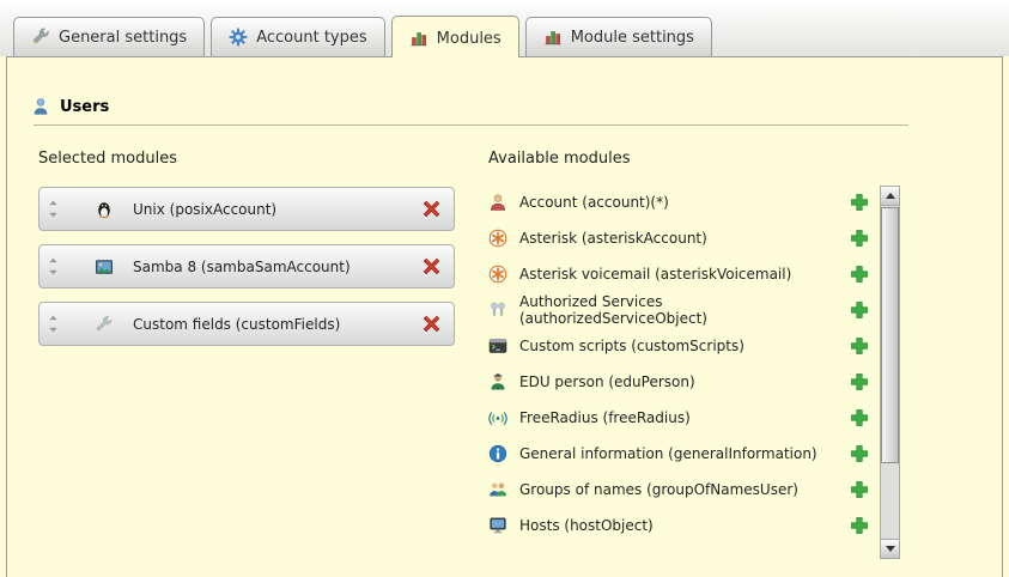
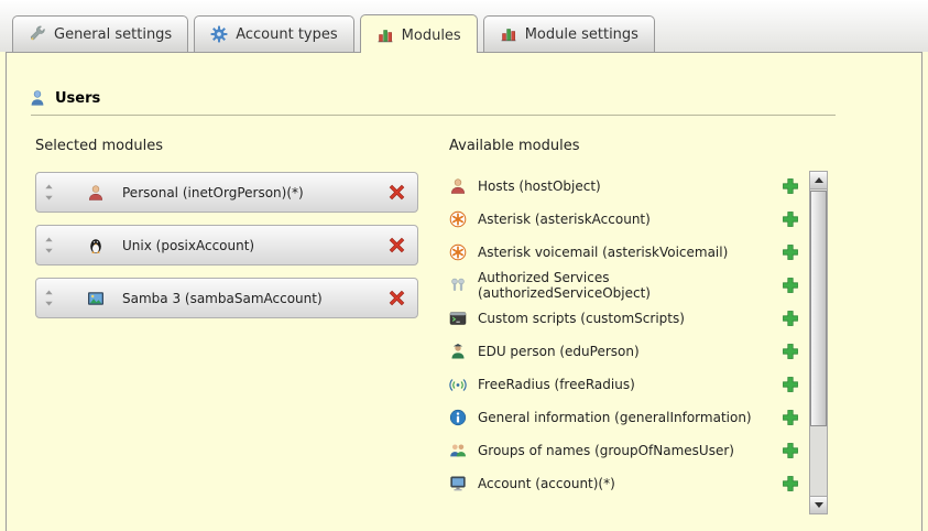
  General settings
  Account types
  Modules
  Module settings
  Users
  Selected modules
+ Personal (inetOrgPerson)(*)
  Unix (posixAccount)
- Samba 8 (sambaSamAccount)
+ Samba 3 (sambaSamAccount)
- Custom fields (customFields)
  Available modules
- Account (account)(*)
+ Hosts (hostObject)
  Asterisk (asteriskAccount)
  Asterisk voicemail (asteriskVoicemail)
  Authorized Services (authorizedServiceObject)
  Custom scripts (customScripts)
  EDU person (eduPerson)
  FreeRadius (freeRadius)
  General information (generalInformation)
  Groups of names (groupOfNamesUser)
- Hosts (hostObject)
+ Account (account)(*)
